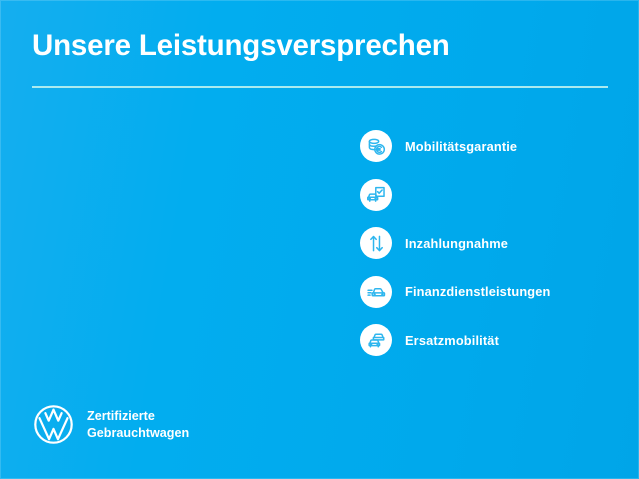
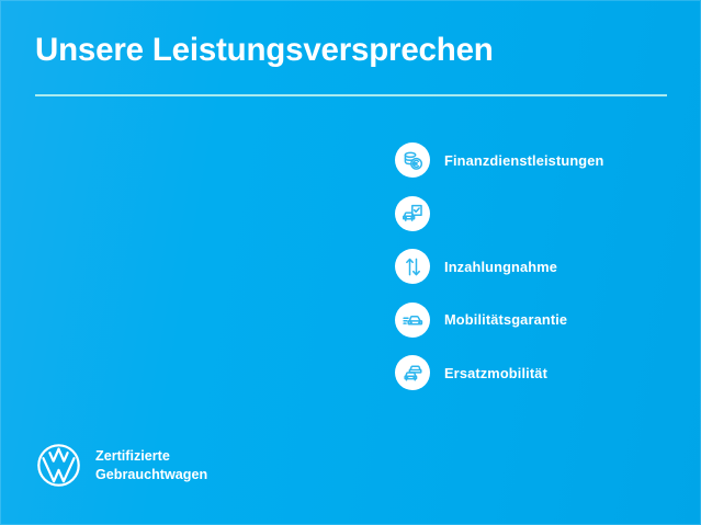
  Unsere Leistungsversprechen
- Mobilitätsgarantie
+ Finanzdienstleistungen
  Inzahlungnahme
- Finanzdienstleistungen
+ Mobilitätsgarantie
  Ersatzmobilität
  Zertifizierte
  Gebrauchtwagen
